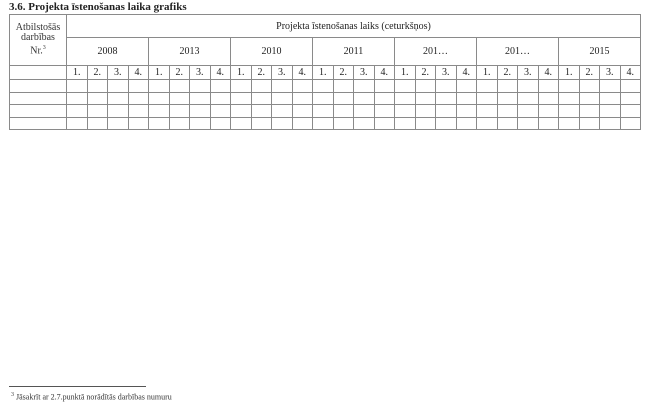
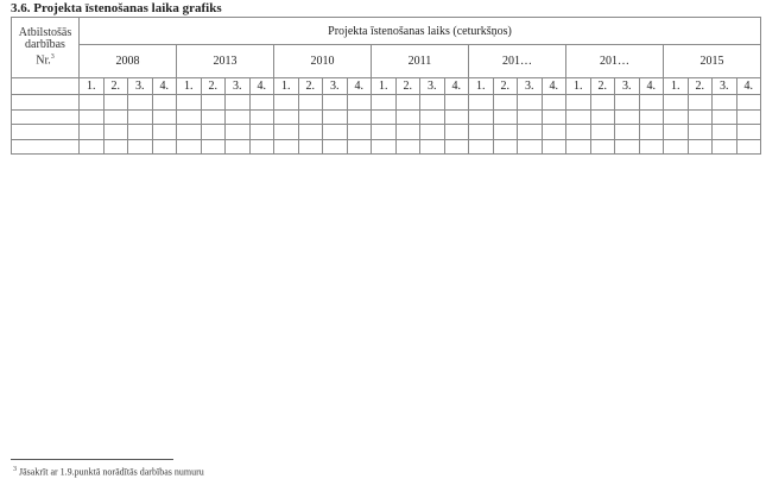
  3.6. Projekta īstenošanas laika grafiks
  Atbilstošās darbības Nr.	Projekta īstenošanas laiks (ceturkšņos)
  2008	2013	2010	2011	201…	201…	2015
  	1.	2.	3.	4.	1.	2.	3.	4.	1.	2.	3.	4.	1.	2.	3.	4.	1.	2.	3.	4.	1.	2.	3.	4.	1.	2.	3.	4.
- Jāsakrīt ar 2.7.punktā norādītās darbības numuru
+ Jāsakrīt ar 1.9.punktā norādītās darbības numuru
